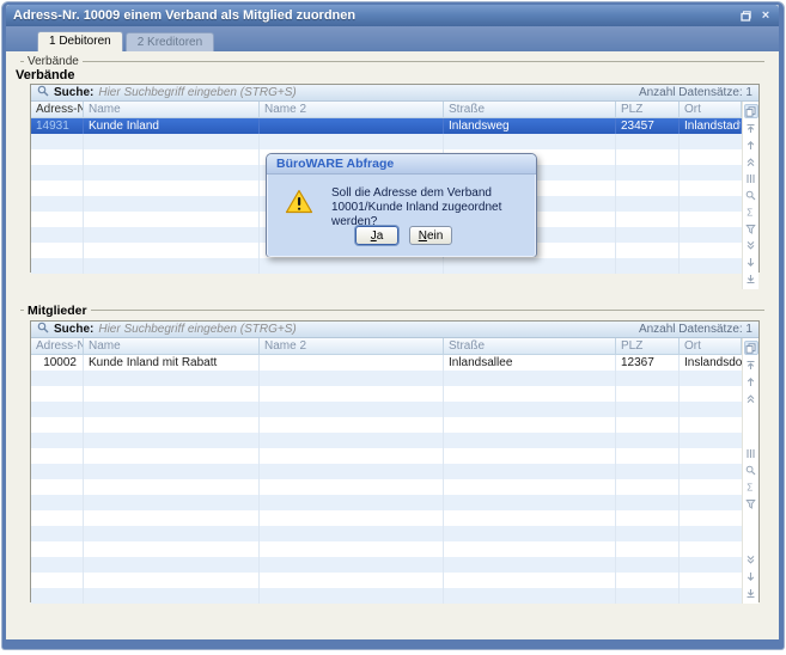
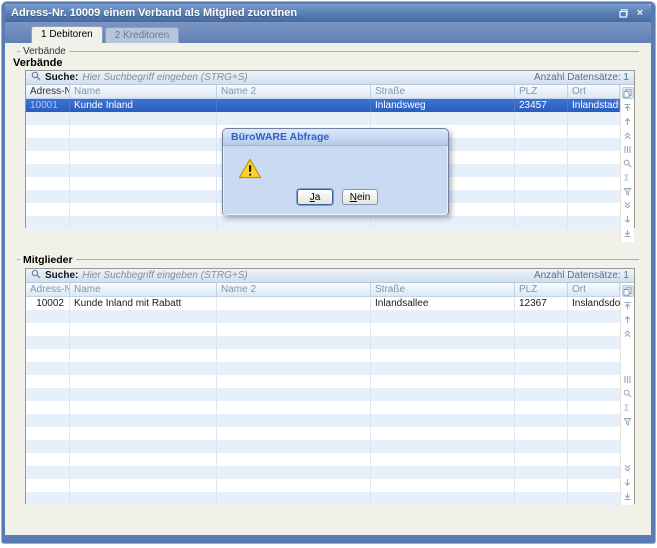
  Adress-Nr. 10009 einem Verband als Mitglied zuordnen
  ×
  1 Debitoren
  2 Kreditoren
  Verbände
  Verbände
  Suche:
  Hier Suchbegriff eingeben (STRG+S)
  Anzahl Datensätze: 1
  Adress-N
  Name
  Name 2
  Straße
  PLZ
  Ort
- 14931
+ 10001
  Kunde Inland
  Inlandsweg
  23457
  Inlandstad
  Σ
  Mitglieder
  Suche:
  Hier Suchbegriff eingeben (STRG+S)
  Anzahl Datensätze: 1
  Adress-N
  Name
  Name 2
  Straße
  PLZ
  Ort
  10002
  Kunde Inland mit Rabatt
  Inlandsallee
  12367
  Inslandsdo
  Σ
  BüroWARE Abfrage
- Soll die Adresse dem Verband 10001/Kunde Inland zugeordnet werden?
  Ja
  Nein
